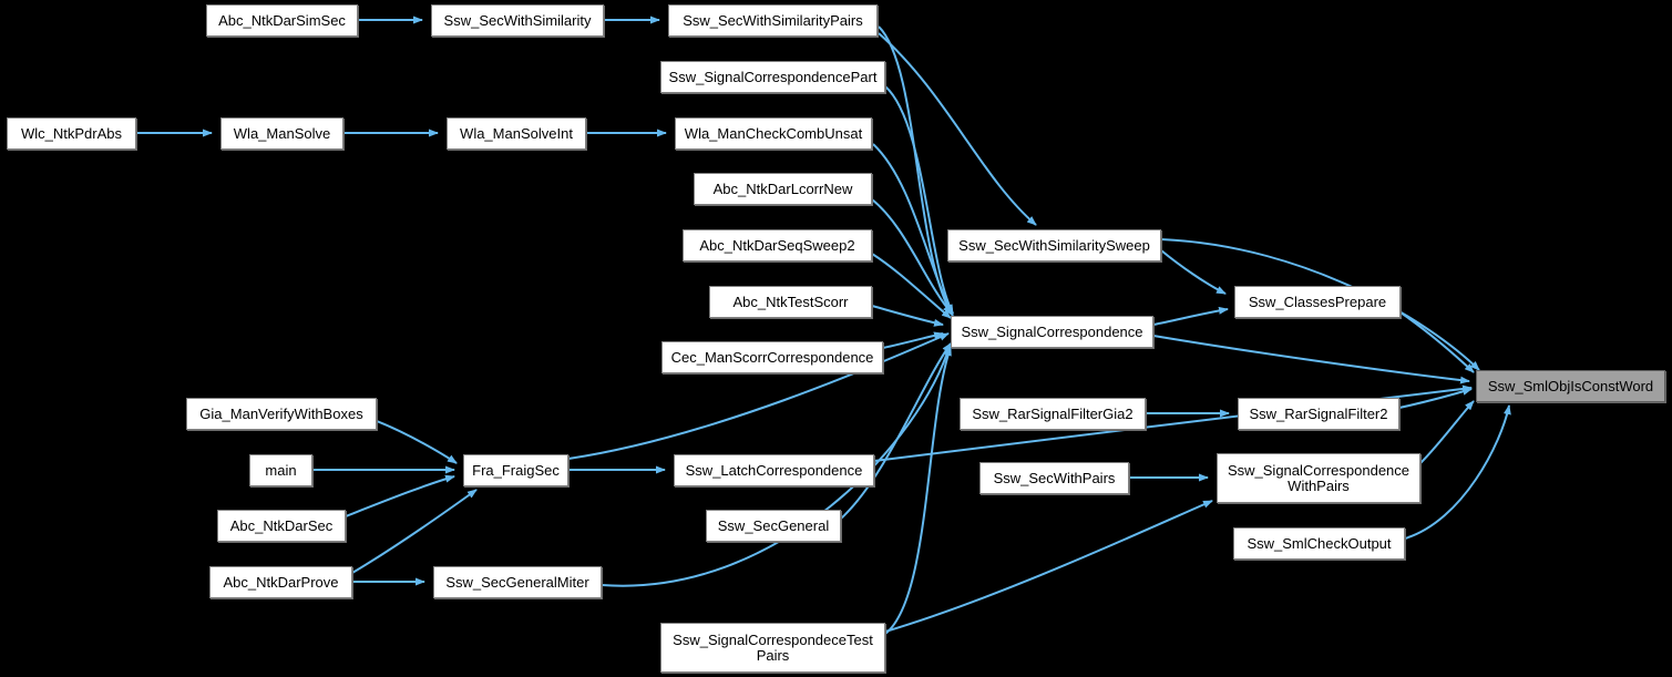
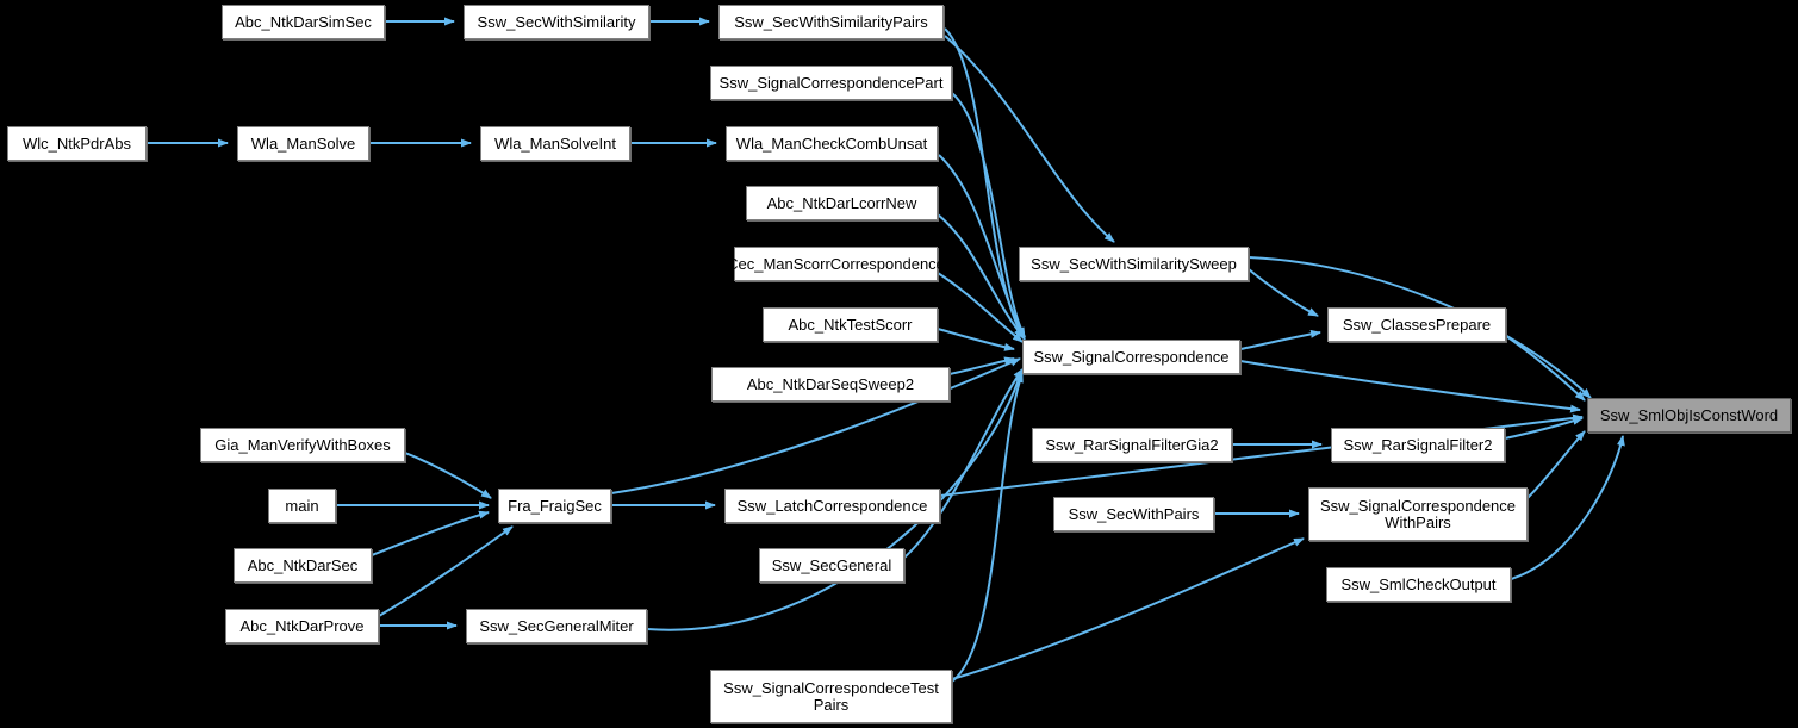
  Abc_NtkDarSimSec
  Ssw_SecWithSimilarity
  Ssw_SecWithSimilarityPairs
  Ssw_SignalCorrespondencePart
  Wlc_NtkPdrAbs
  Wla_ManSolve
  Wla_ManSolveInt
  Wla_ManCheckCombUnsat
  Abc_NtkDarLcorrNew
- Abc_NtkDarSeqSweep2
+ Cec_ManScorrCorrespondence
  Ssw_SecWithSimilaritySweep
  Abc_NtkTestScorr
  Ssw_ClassesPrepare
- Cec_ManScorrCorrespondence
+ Abc_NtkDarSeqSweep2
  Ssw_SignalCorrespondence
  Ssw_SmlObjIsConstWord
  Gia_ManVerifyWithBoxes
  Ssw_RarSignalFilterGia2
  Ssw_RarSignalFilter2
  main
  Fra_FraigSec
  Ssw_LatchCorrespondence
  Ssw_SecWithPairs
  Ssw_SignalCorrespondence
  WithPairs
  Abc_NtkDarSec
  Ssw_SecGeneral
  Ssw_SmlCheckOutput
  Abc_NtkDarProve
  Ssw_SecGeneralMiter
  Ssw_SignalCorrespondeceTest
  Pairs
